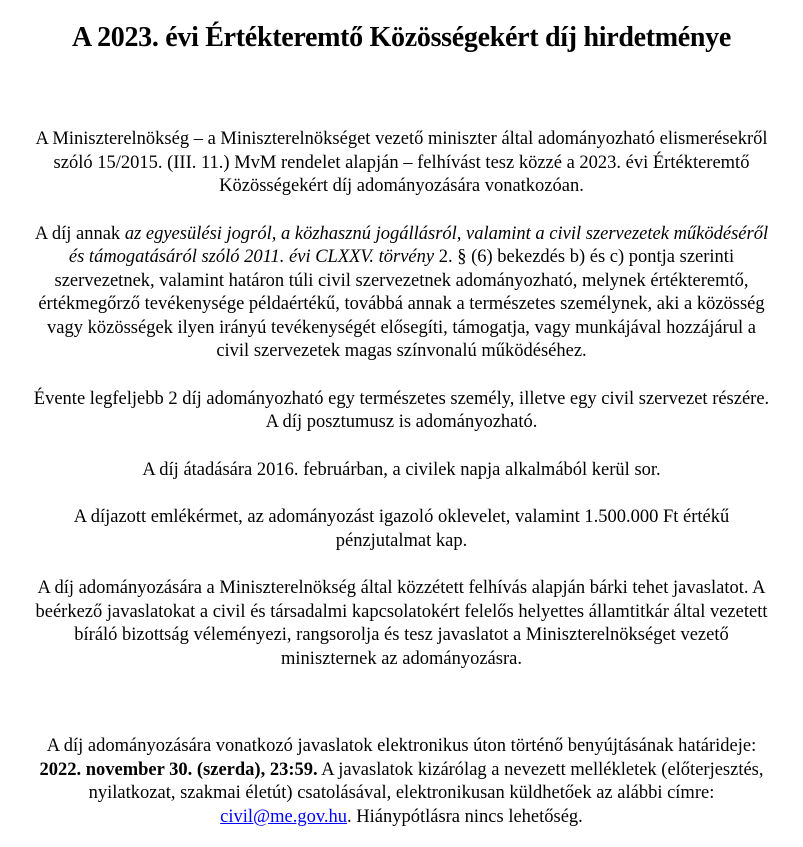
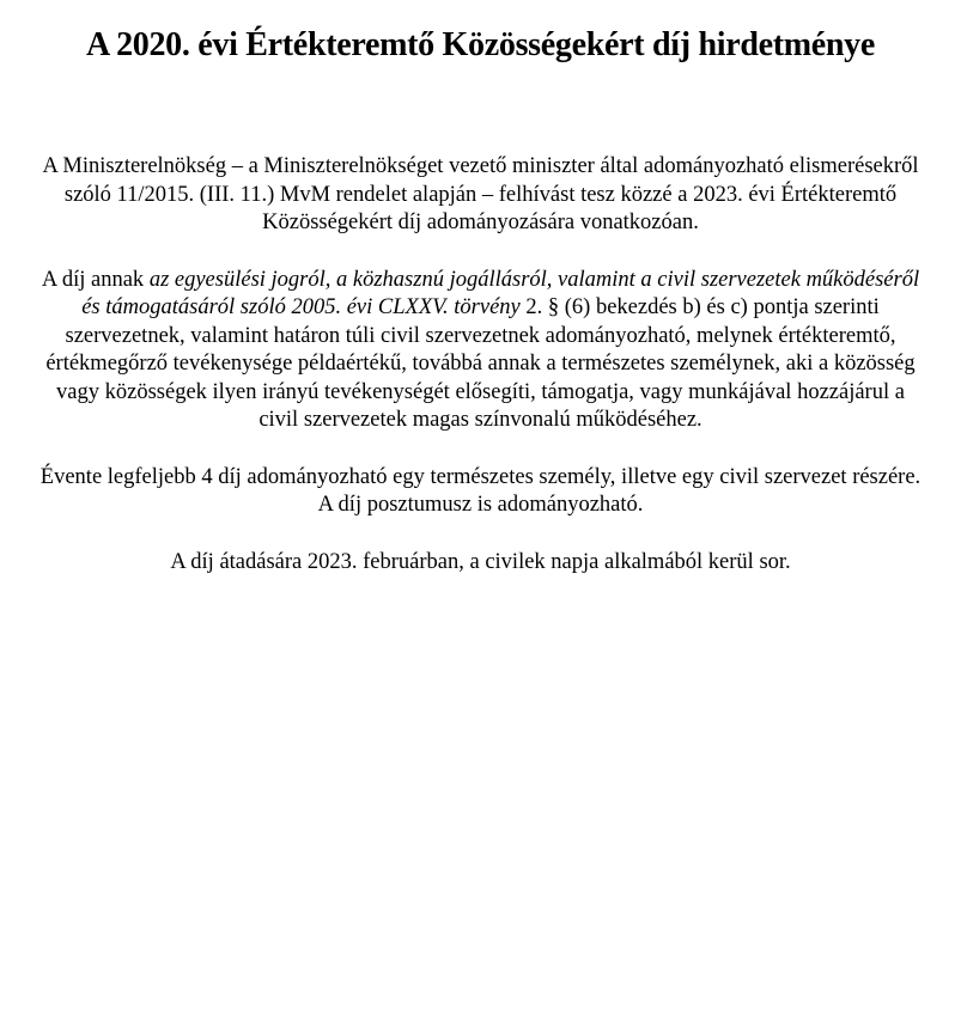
- A 2023. évi Értékteremtő Közösségekért díj hirdetménye
+ A 2020. évi Értékteremtő Közösségekért díj hirdetménye
- A Miniszterelnökség – a Miniszterelnökséget vezető miniszter által adományozható elismerésekről szóló 15/2015. (III. 11.) MvM rendelet alapján – felhívást tesz közzé a 2023. évi Értékteremtő Közösségekért díj adományozására vonatkozóan.
+ A Miniszterelnökség – a Miniszterelnökséget vezető miniszter által adományozható elismerésekről szóló 11/2015. (III. 11.) MvM rendelet alapján – felhívást tesz közzé a 2023. évi Értékteremtő Közösségekért díj adományozására vonatkozóan.
- A díj annak az egyesülési jogról, a közhasznú jogállásról, valamint a civil szervezetek működéséről és támogatásáról szóló 2011. évi CLXXV. törvény 2. § (6) bekezdés b) és c) pontja szerinti szervezetnek, valamint határon túli civil szervezetnek adományozható, melynek értékteremtő, értékmegőrző tevékenysége példaértékű, továbbá annak a természetes személynek, aki a közösség vagy közösségek ilyen irányú tevékenységét elősegíti, támogatja, vagy munkájával hozzájárul a civil szervezetek magas színvonalú működéséhez.
+ A díj annak az egyesülési jogról, a közhasznú jogállásról, valamint a civil szervezetek működéséről és támogatásáról szóló 2005. évi CLXXV. törvény 2. § (6) bekezdés b) és c) pontja szerinti szervezetnek, valamint határon túli civil szervezetnek adományozható, melynek értékteremtő, értékmegőrző tevékenysége példaértékű, továbbá annak a természetes személynek, aki a közösség vagy közösségek ilyen irányú tevékenységét elősegíti, támogatja, vagy munkájával hozzájárul a civil szervezetek magas színvonalú működéséhez.
- Évente legfeljebb 2 díj adományozható egy természetes személy, illetve egy civil szervezet részére. A díj posztumusz is adományozható.
+ Évente legfeljebb 4 díj adományozható egy természetes személy, illetve egy civil szervezet részére. A díj posztumusz is adományozható.
- A díj átadására 2016. februárban, a civilek napja alkalmából kerül sor.
+ A díj átadására 2023. februárban, a civilek napja alkalmából kerül sor.
- A díjazott emlékérmet, az adományozást igazoló oklevelet, valamint 1.500.000 Ft értékű pénzjutalmat kap.
- A díj adományozására a Miniszterelnökség által közzétett felhívás alapján bárki tehet javaslatot. A beérkező javaslatokat a civil és társadalmi kapcsolatokért felelős helyettes államtitkár által vezetett bíráló bizottság véleményezi, rangsorolja és tesz javaslatot a Miniszterelnökséget vezető miniszternek az adományozásra.
- A díj adományozására vonatkozó javaslatok elektronikus úton történő benyújtásának határideje: 2022. november 30. (szerda), 23:59. A javaslatok kizárólag a nevezett mellékletek (előterjesztés, nyilatkozat, szakmai életút) csatolásával, elektronikusan küldhetőek az alábbi címre: civil@me.gov.hu. Hiánypótlásra nincs lehetőség.
